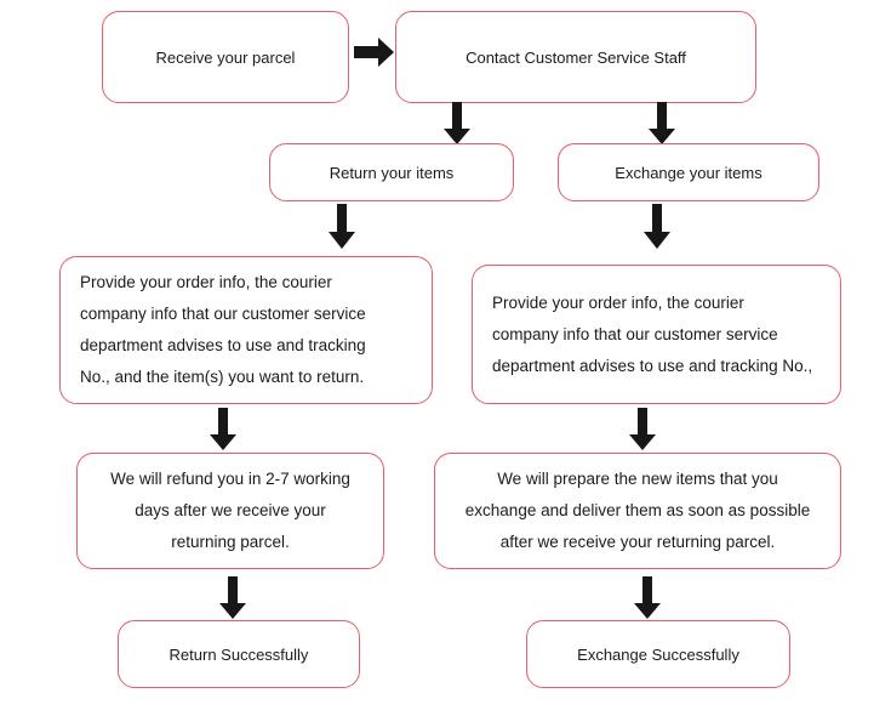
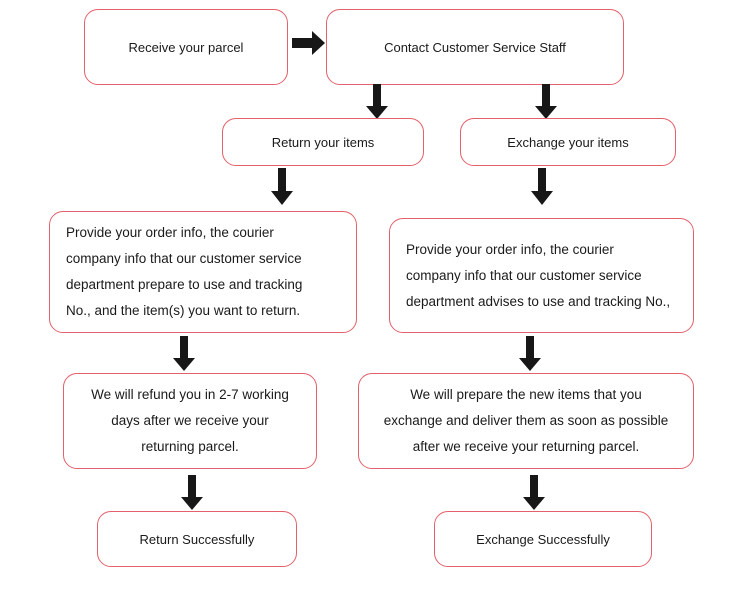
  Receive your parcel
  Contact Customer Service Staff
  Return your items
  Exchange your items
  Provide your order info, the courier
  company info that our customer service
- department advises to use and tracking
+ department prepare to use and tracking
  No., and the item(s) you want to return.
  Provide your order info, the courier
  company info that our customer service
  department advises to use and tracking No.,
  We will refund you in 2-7 working
  days after we receive your
  returning parcel.
  We will prepare the new items that you
  exchange and deliver them as soon as possible
  after we receive your returning parcel.
  Return Successfully
  Exchange Successfully
